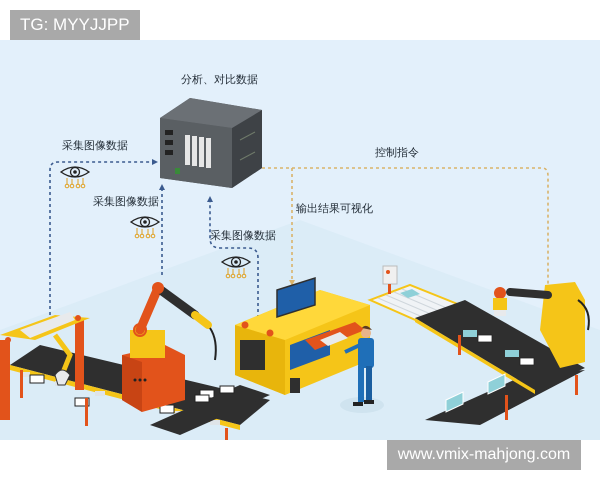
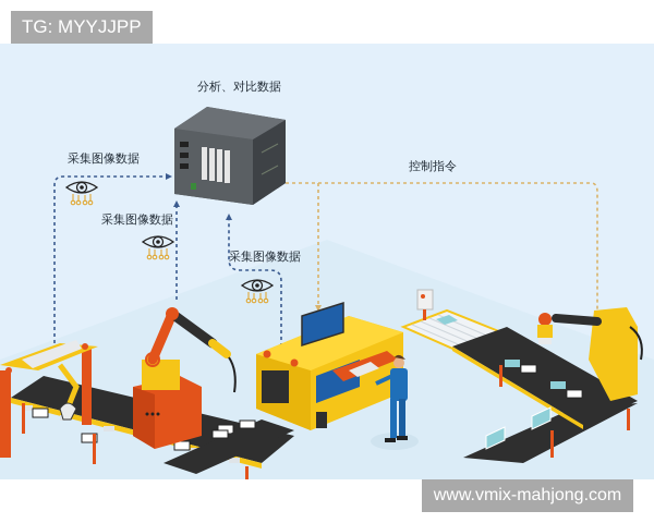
  TG: MYYJJPP
  分析、对比数据
  采集图像数据
  采集图像数据
  采集图像数据
- 输出结果可视化
  控制指令
  www.vmix-mahjong.com
